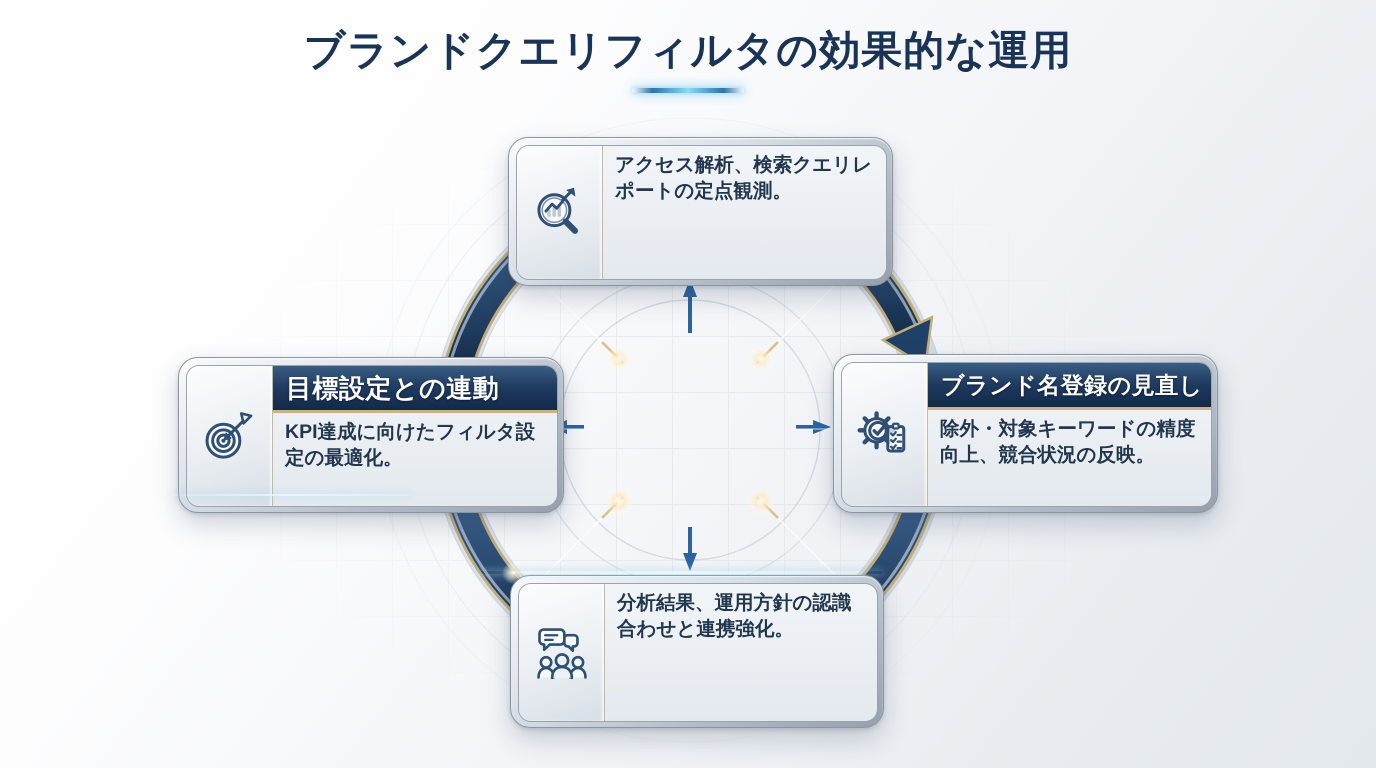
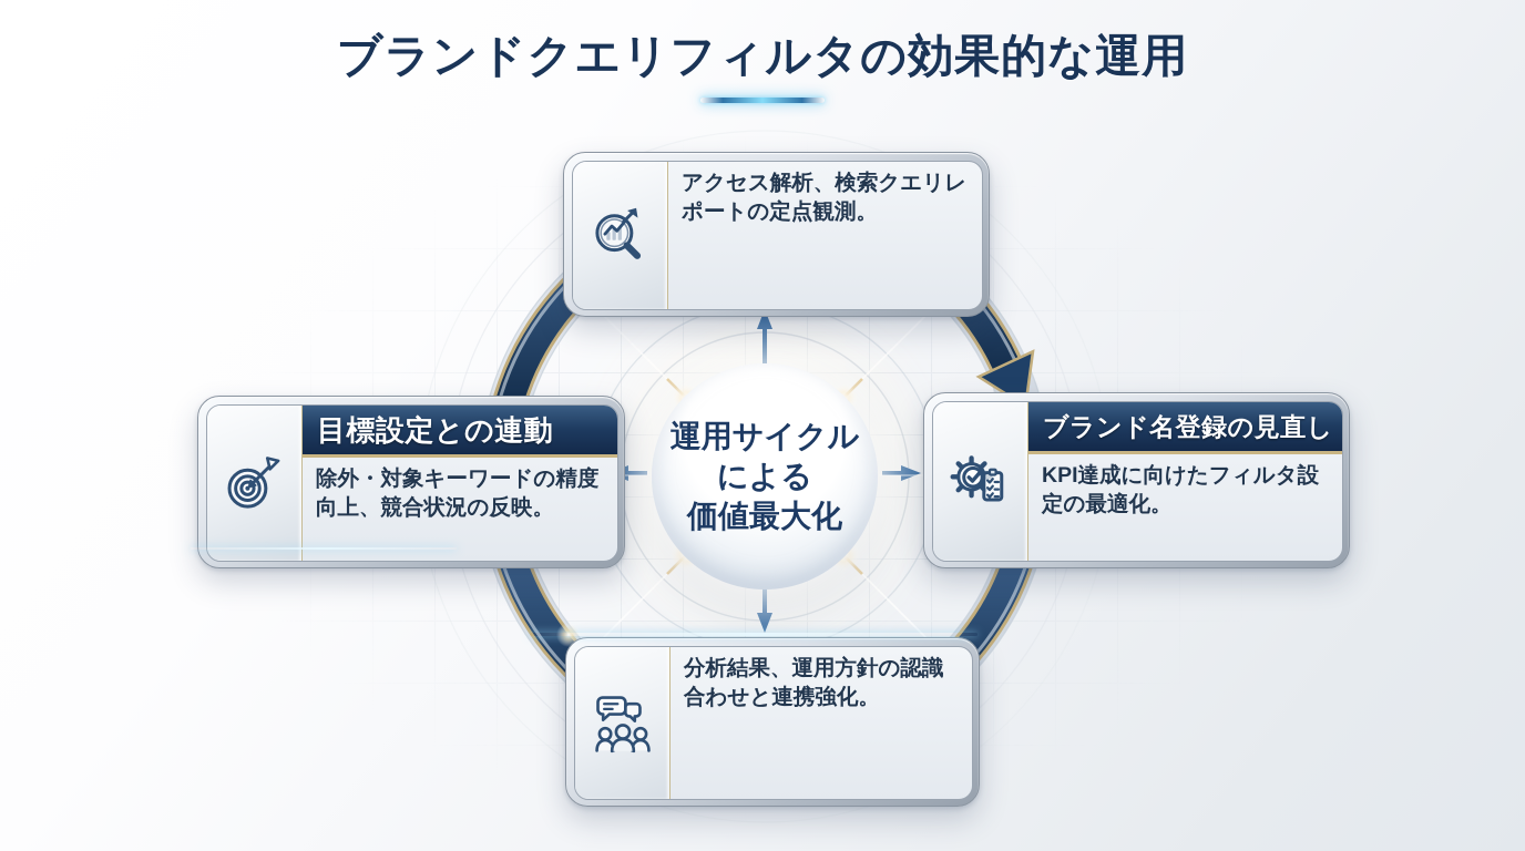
  ブランドクエリフィルタの効果的な運用
+ 運用サイクル
+ による
+ 価値最大化
  アクセス解析、検索クエリレポートの定点観測。
  ブランド名登録の見直し
- 除外・対象キーワードの精度向上、競合状況の反映。
+ KPI達成に向けたフィルタ設定の最適化。
  分析結果、運用方針の認識合わせと連携強化。
  目標設定との連動
- KPI達成に向けたフィルタ設定の最適化。
+ 除外・対象キーワードの精度向上、競合状況の反映。
